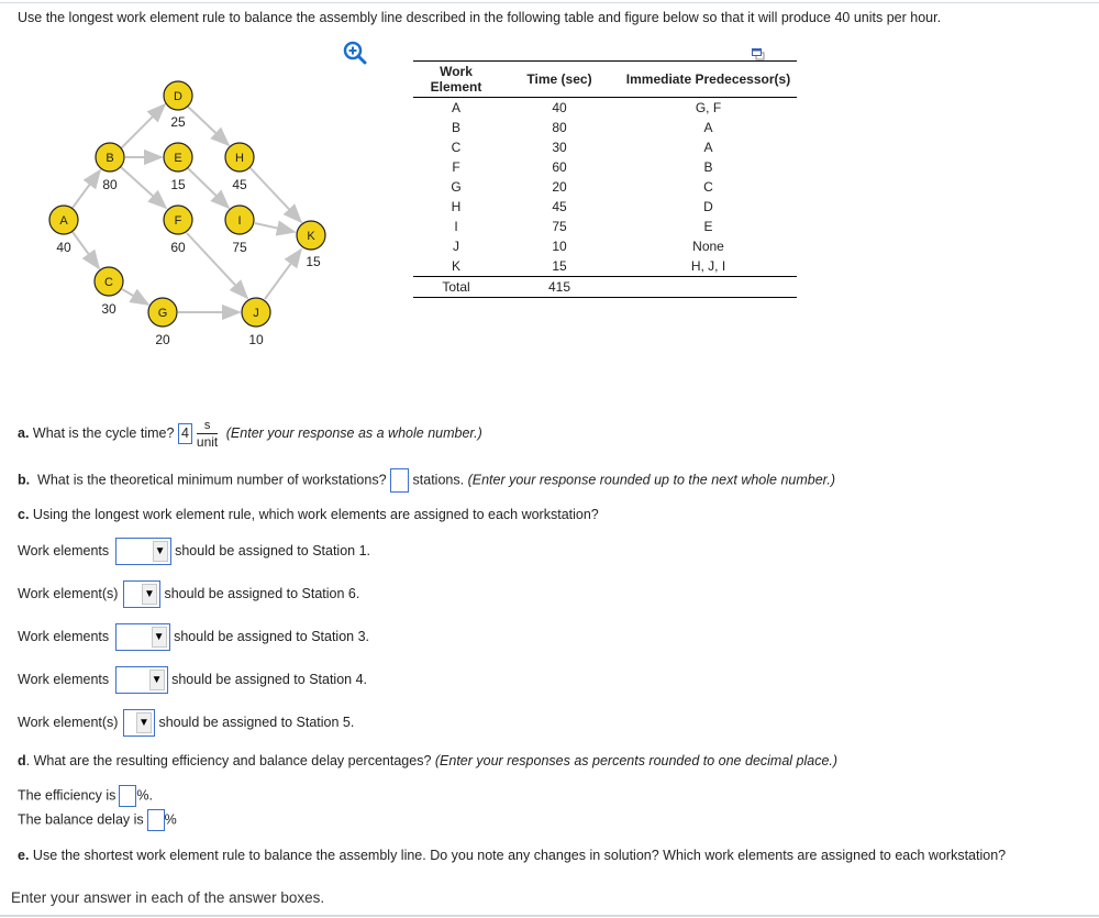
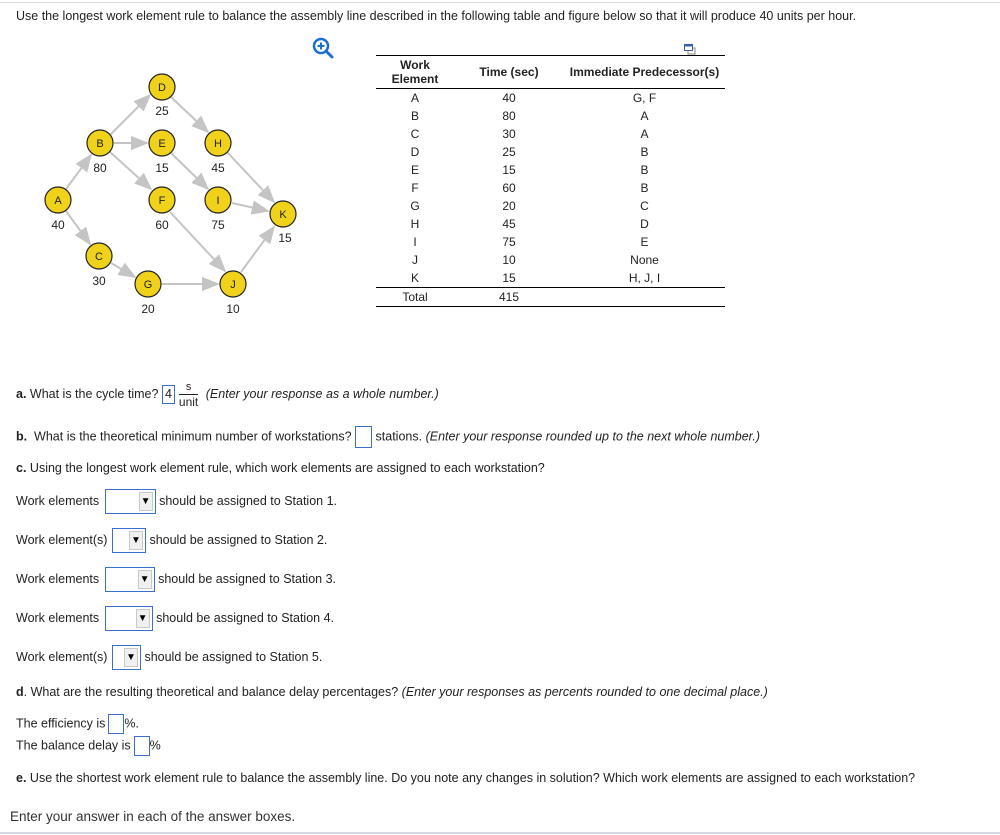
  Use the longest work element rule to balance the assembly line described in the following table and figure below so that it will produce 40 units per hour.
  A
  B
  C
  D
  E
  F
  G
  H
  I
  J
  K
  40
  80
  30
  25
  15
  60
  20
  45
  75
  10
  15
  Work Element	Time (sec)	Immediate Predecessor(s)
  A	40	G, F
  B	80	A
  C	30	A
+ D	25	B
+ E	15	B
  F	60	B
  G	20	C
  H	45	D
  I	75	E
  J	10	None
  K	15	H, J, I
  Total	415
  a. What is the cycle time? 4
  s
  unit
  (Enter your response as a whole number.)
  b. What is the theoretical minimum number of workstations? stations. (Enter your response rounded up to the next whole number.)
  c. Using the longest work element rule, which work elements are assigned to each workstation?
  Work elements
  ▼
  should be assigned to Station 1.
  Work element(s)
  ▼
- should be assigned to Station 6.
+ should be assigned to Station 2.
  Work elements
  ▼
  should be assigned to Station 3.
  Work elements
  ▼
  should be assigned to Station 4.
  Work element(s)
  ▼
  should be assigned to Station 5.
- d. What are the resulting efficiency and balance delay percentages? (Enter your responses as percents rounded to one decimal place.)
+ d. What are the resulting theoretical and balance delay percentages? (Enter your responses as percents rounded to one decimal place.)
  The efficiency is %.
  The balance delay is %
  e. Use the shortest work element rule to balance the assembly line. Do you note any changes in solution? Which work elements are assigned to each workstation?
  Enter your answer in each of the answer boxes.
